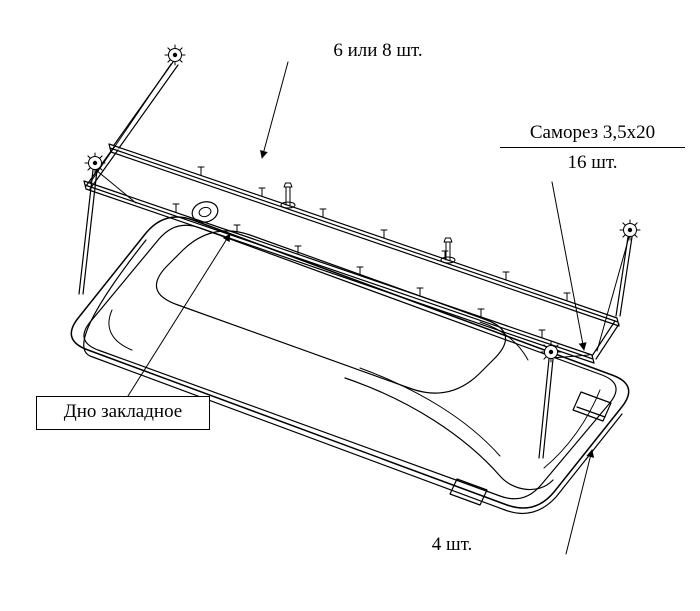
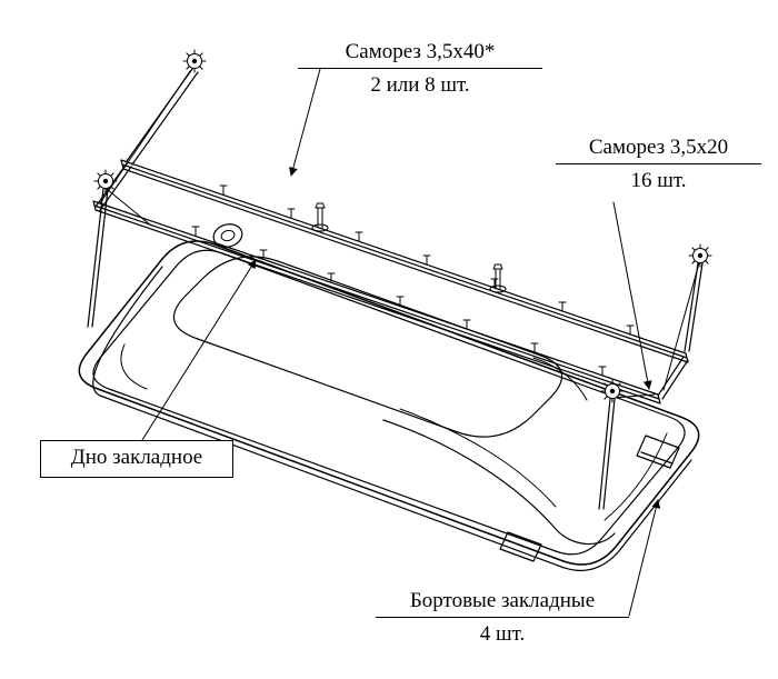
+ Саморез 3,5x40*
- 6 или 8 шт.
+ 2 или 8 шт.
  Саморез 3,5x20
  16 шт.
  Дно закладное
+ Бортовые закладные
  4 шт.
